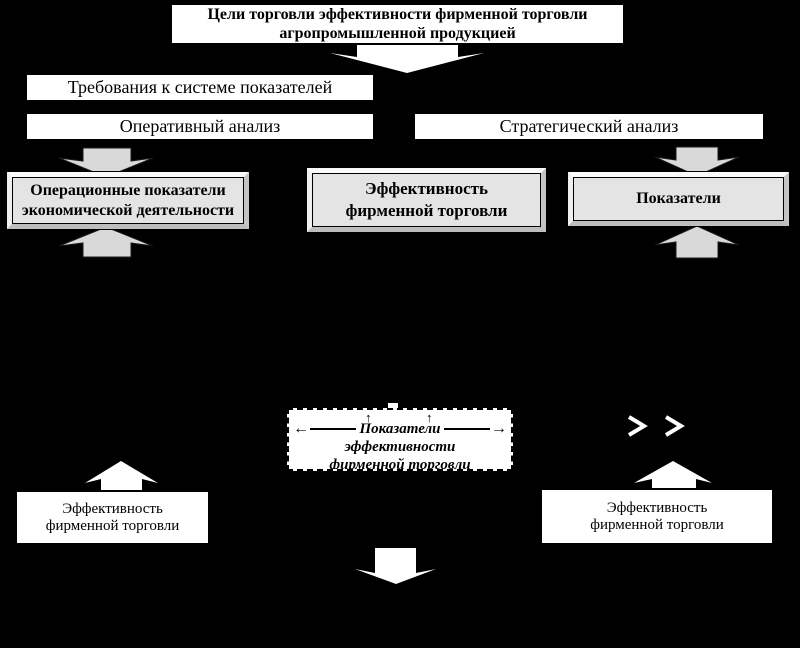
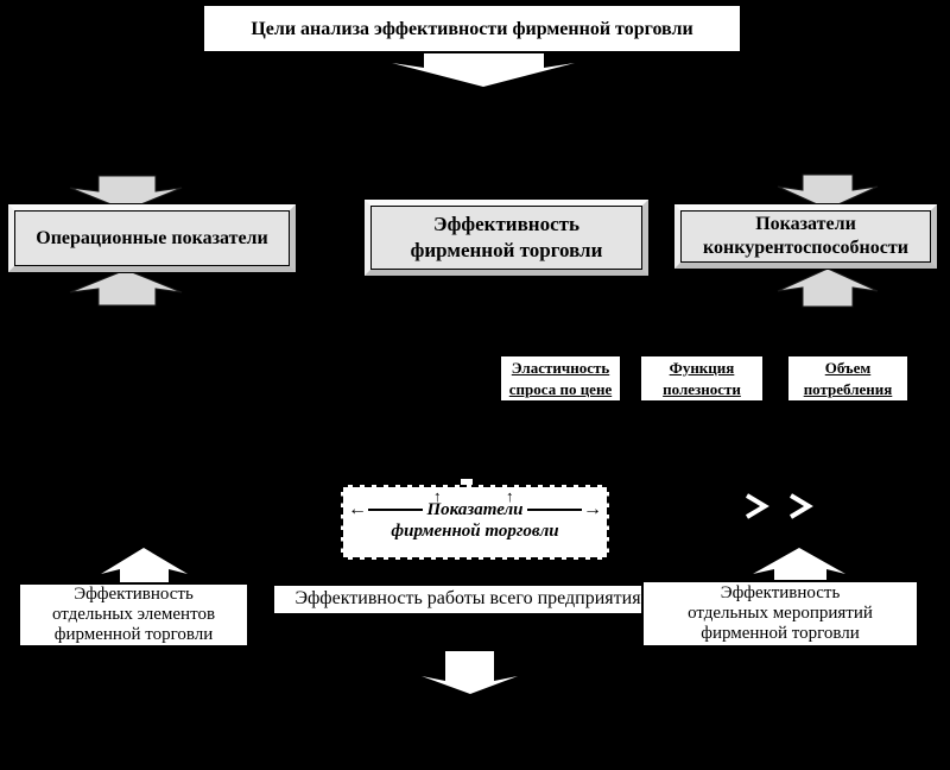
- Цели торговли эффективности фирменной торговли
+ Цели анализа эффективности фирменной торговли
- агропромышленной продукцией
- Требования к системе показателей
- Оперативный анализ
- Стратегический анализ
  Операционные показатели
- экономической деятельности
  Эффективность
  фирменной торговли
  Показатели
+ конкурентоспособности
+ Эластичность
+ спроса по цене
+ Функция
+ полезности
+ Объем
+ потребления
  ↑
  ↑
  ←
  Показатели
  →
- эффективности
  фирменной торговли
  Эффективность
+ отдельных элементов
  фирменной торговли
+ Эффективность работы всего предприятия
  Эффективность
+ отдельных мероприятий
  фирменной торговли
